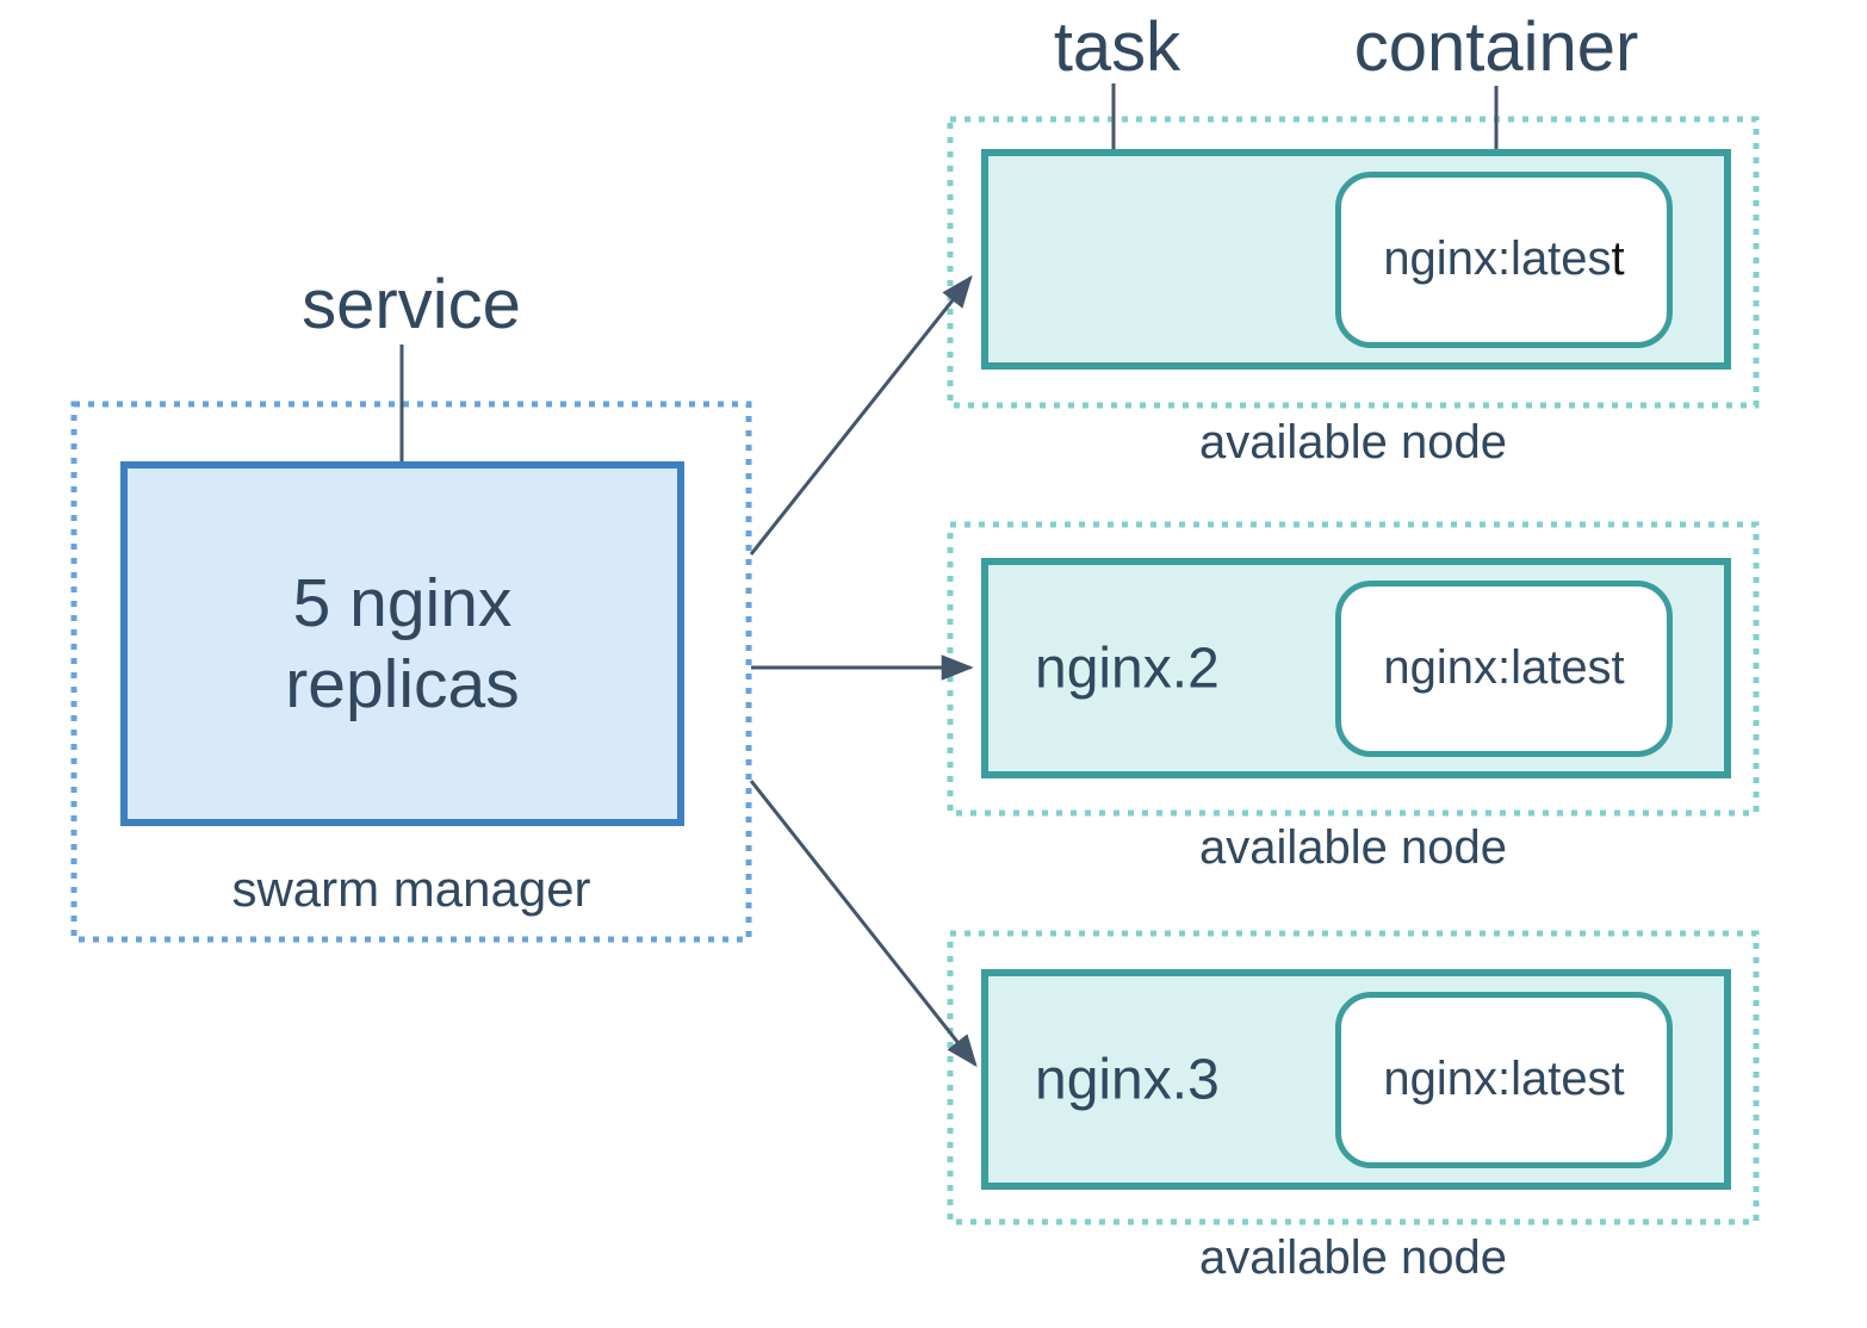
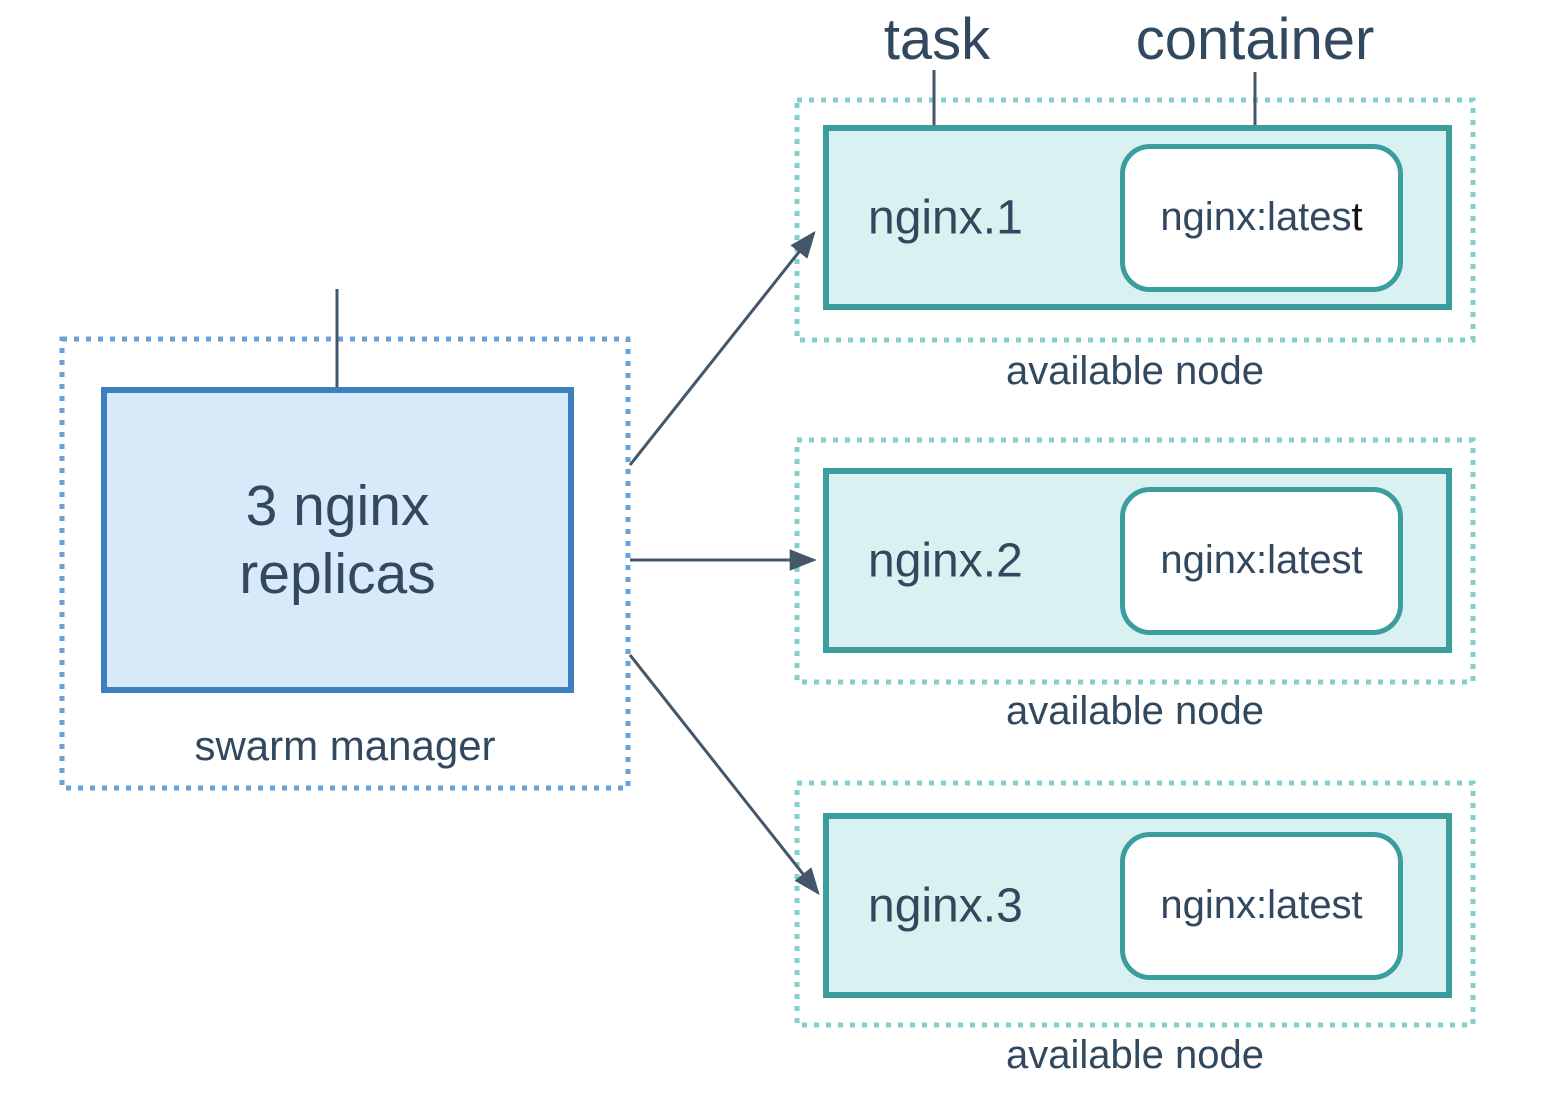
- service
  task
  container
- 5 nginx
+ 3 nginx
  replicas
  swarm manager
+ nginx.1
  nginx:lates
  t
  available node
  nginx.2
  nginx:latest
  available node
  nginx.3
  nginx:latest
  available node
